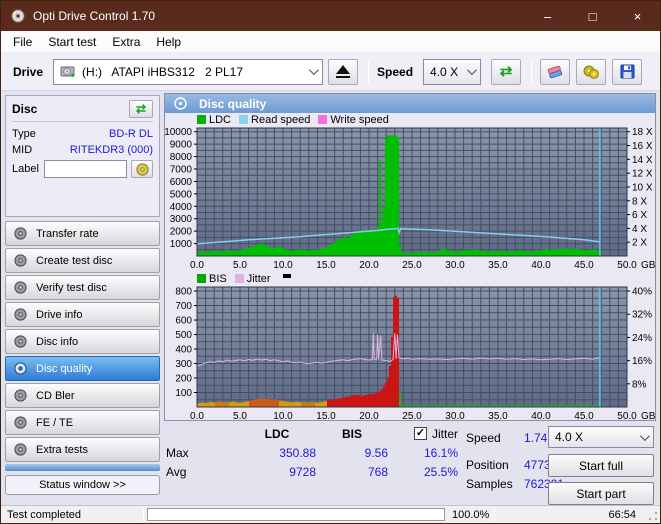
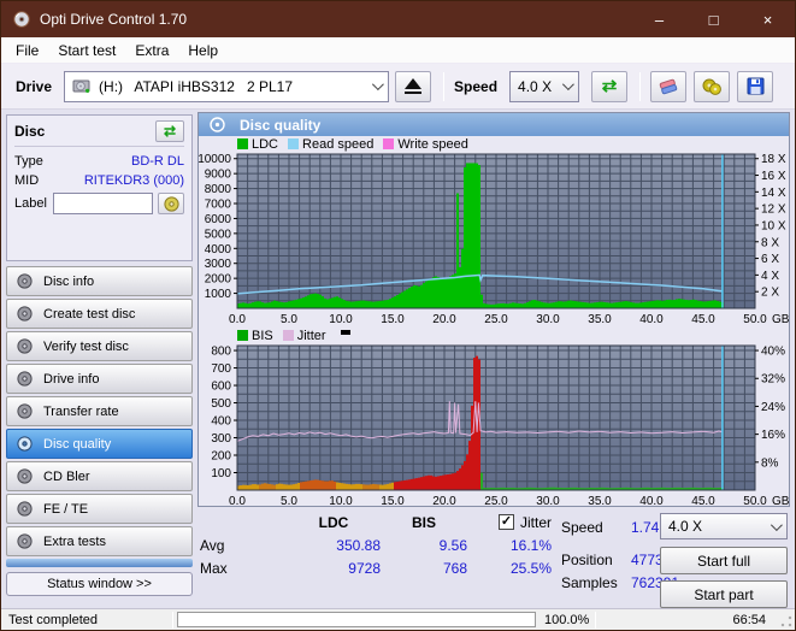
  Opti Drive Control 1.70
  –
  □
  ×
  File
  Start test
  Extra
  Help
  Drive
  (H:) ATAPI iHBS312 2 PL17
  Speed
  4.0 X
  ⇄
  Disc
  ⇄
  Type
  BD-R DL
  MID
  RITEKDR3 (000)
  Label
- Transfer rate
+ Disc info
  Create test disc
  Verify test disc
  Drive info
- Disc info
+ Transfer rate
  Disc quality
  CD Bler
  FE / TE
  Extra tests
  Status window >>
  Disc quality
  LDC
  Read speed
  Write speed
  10000
  9000
  8000
  7000
  6000
  5000
  4000
  3000
  2000
  1000
  18 X
  16 X
  14 X
  12 X
  10 X
  8 X
  6 X
  4 X
  2 X
  0.0
  5.0
  10.0
  15.0
  20.0
  25.0
  30.0
  35.0
  40.0
  45.0
  50.0
  GB
  BIS
  Jitter
  800
  700
  600
  500
  400
  300
  200
  100
  40%
  32%
  24%
  16%
  8%
  0.0
  5.0
  10.0
  15.0
  20.0
  25.0
  30.0
  35.0
  40.0
  45.0
  50.0
  GB
  LDC
  BIS
  ✓
  Jitter
- Max
+ Avg
  350.88
  9.56
  16.1%
- Avg
+ Max
  9728
  768
  25.5%
  Speed
  1.74
  Position
  Samples
  4.0 X
  Start full
  Start part
  Test completed
  100.0%
  66:54
